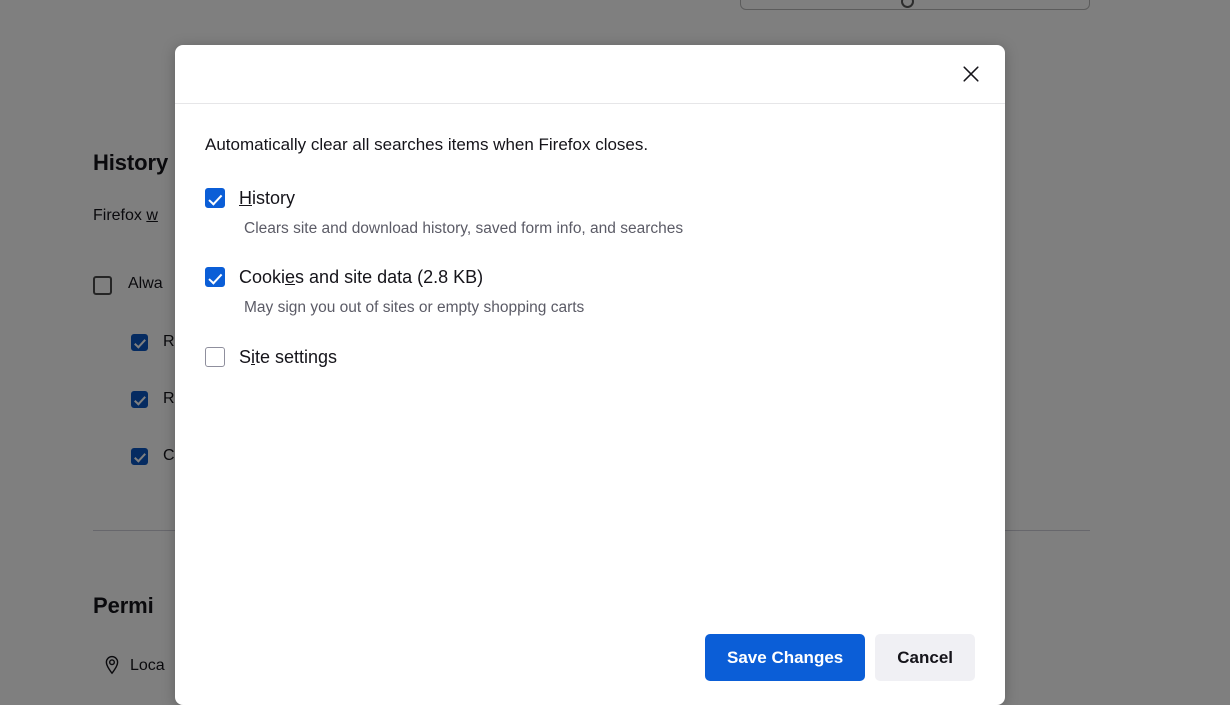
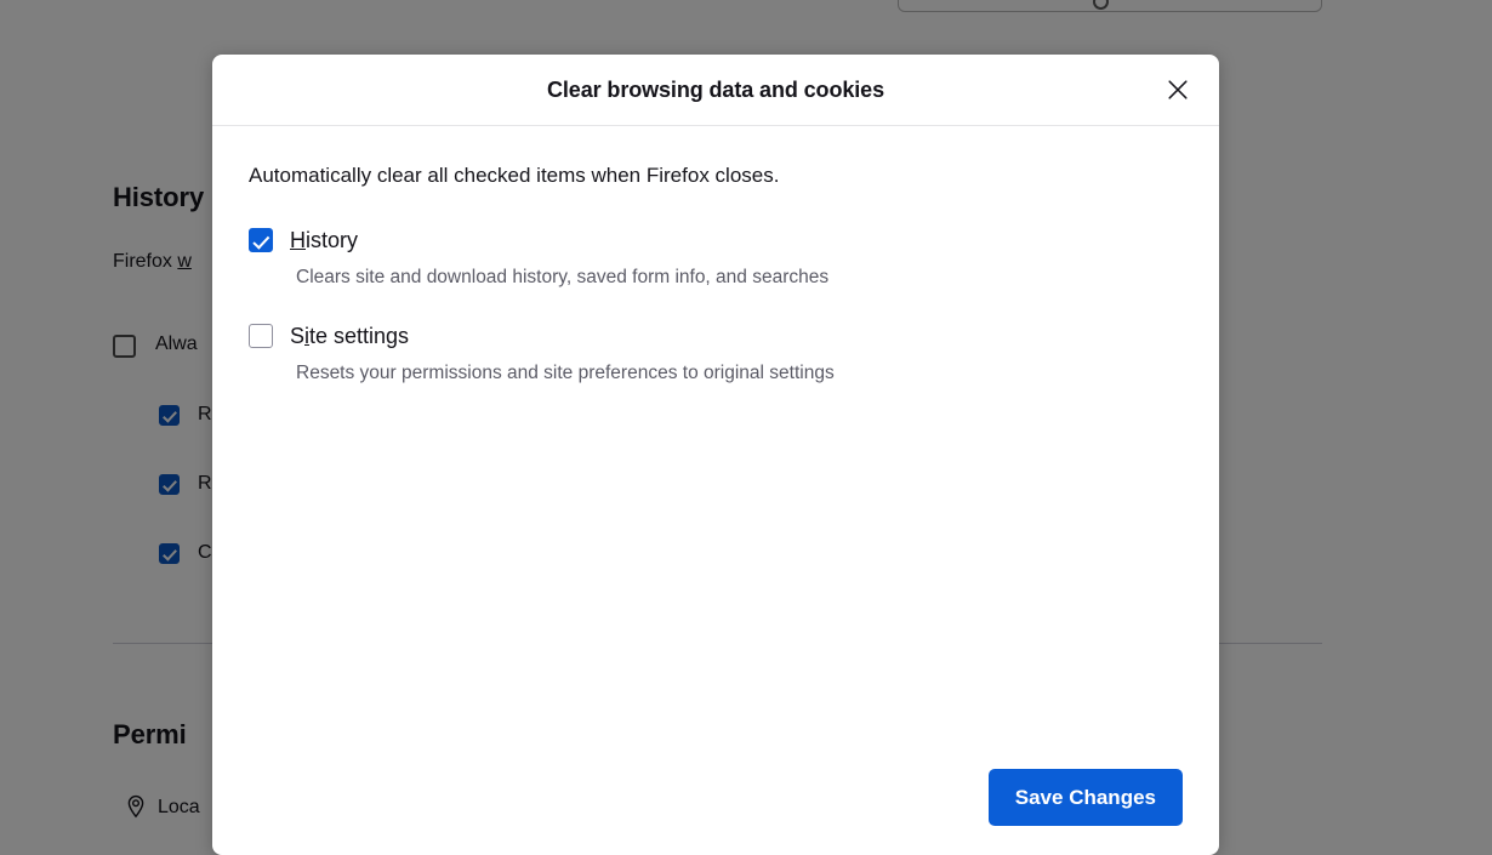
  History
  Firefox w
  Alwa
  R
  R
  C
  Permi
  Loca
+ Clear browsing data and cookies
- Automatically clear all searches items when Firefox closes.
+ Automatically clear all checked items when Firefox closes.
  History
  Clears site and download history, saved form info, and searches
- Cookies and site data (2.8 KB)
- May sign you out of sites or empty shopping carts
  Site settings
+ Resets your permissions and site preferences to original settings
  Save Changes
- Cancel
